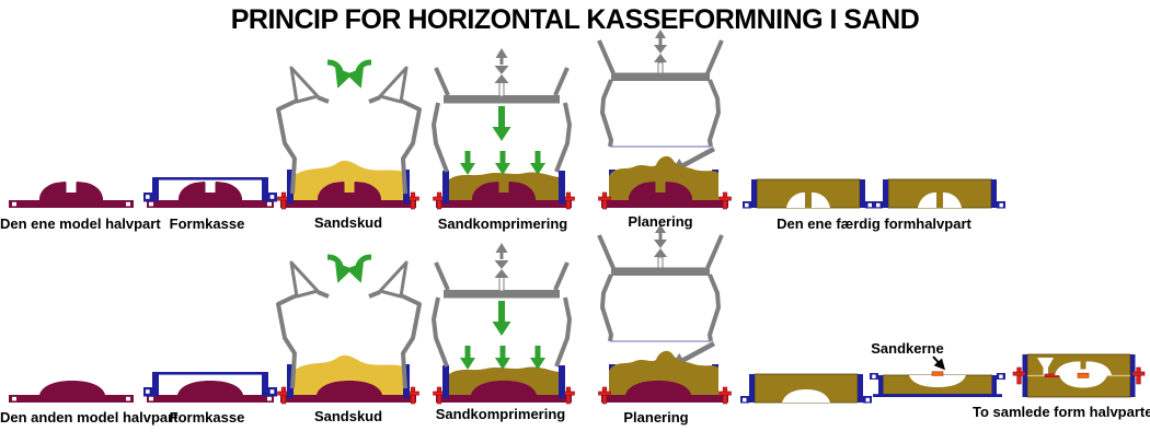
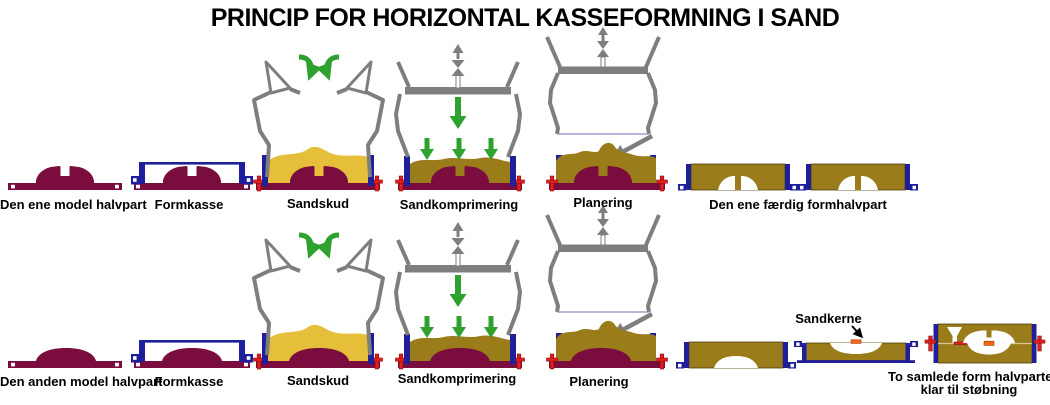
  PRINCIP FOR HORIZONTAL KASSEFORMNING I SAND
  Den ene model halvpa
  Formkasse
  Sandskud
  Sandkomprimering
  Planering
  Den ene færdig formhalvpart
  Den anden model halvp
  Formkasse
  Sandskud
  Sandkomprimering
  Planering
  To samlede form halvparte
+ klar til støbning
  Sandkerne
